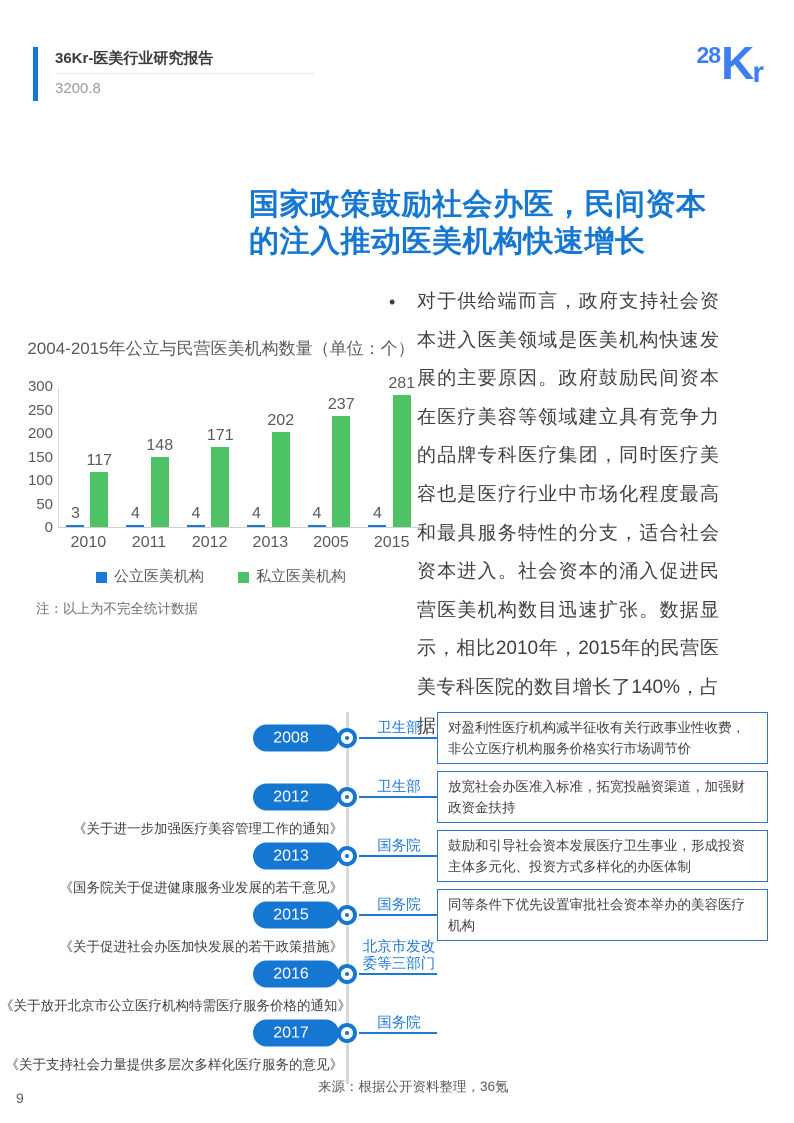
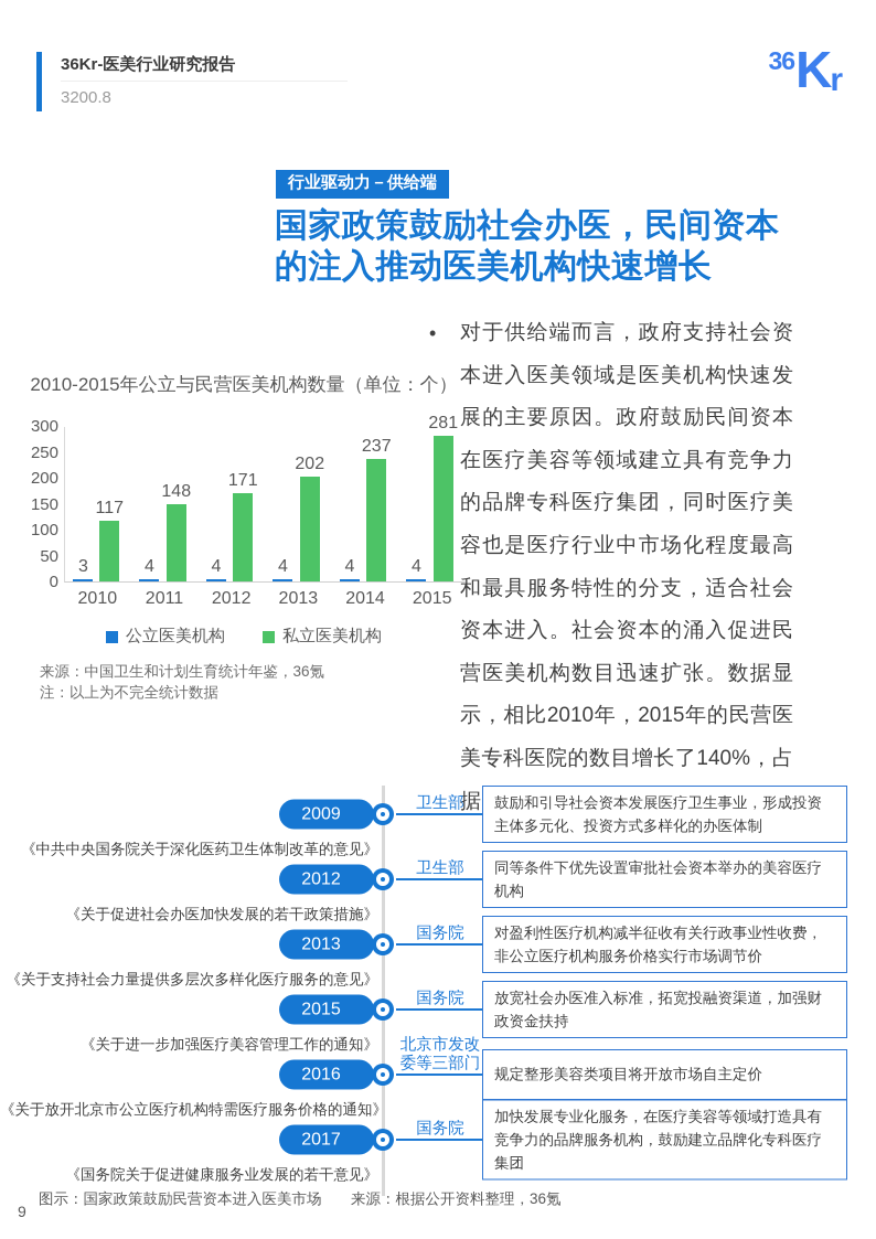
  36Kr-医美行业研究报告
  3200.8
- 28
+ 36
  K
  r
+ 行业驱动力－供给端
  国家政策鼓励社会办医，民间资本的注入推动医美机构快速增长
- 2004-2015年公立与民营医美机构数量（单位：个）
+ 2010-2015年公立与民营医美机构数量（单位：个）
  3
  117
  4
  148
  4
  171
  4
  202
  4
  237
  4
  281
  0
  50
  100
  150
  200
  250
  300
  2010
  2011
  2012
  2013
- 2005
+ 2014
  2015
  公立医美机构
  私立医美机构
+ 来源：中国卫生和计划生育统计年鉴，36氪
  注：以上为不完全统计数据
  •
  对于供给端而言，政府支持社会资本进入医美领域是医美机构快速发展的主要原因。政府鼓励民间资本在医疗美容等领域建立具有竞争力的品牌专科医疗集团，同时医疗美容也是医疗行业中市场化程度最高和最具服务特性的分支，适合社会资本进入。社会资本的涌入促进民营医美机构数目迅速扩张。数据显示，相比2010年，2015年的民营医美专科医院的数目增长了140%，占据
+ 《中共中央国务院关于深化医药卫生体制改革的意见》
- 2008
+ 2009
  卫生部
- 对盈利性医疗机构减半征收有关行政事业性收费，非公立医疗机构服务价格实行市场调节价
+ 鼓励和引导社会资本发展医疗卫生事业，形成投资主体多元化、投资方式多样化的办医体制
- 《关于进一步加强医疗美容管理工作的通知》
+ 《关于促进社会办医加快发展的若干政策措施》
  2012
  卫生部
- 放宽社会办医准入标准，拓宽投融资渠道，加强财政资金扶持
+ 同等条件下优先设置审批社会资本举办的美容医疗机构
- 《国务院关于促进健康服务业发展的若干意见》
+ 《关于支持社会力量提供多层次多样化医疗服务的意见》
  2013
  国务院
- 鼓励和引导社会资本发展医疗卫生事业，形成投资主体多元化、投资方式多样化的办医体制
+ 对盈利性医疗机构减半征收有关行政事业性收费，非公立医疗机构服务价格实行市场调节价
- 《关于促进社会办医加快发展的若干政策措施》
+ 《关于进一步加强医疗美容管理工作的通知》
  2015
  国务院
- 同等条件下优先设置审批社会资本举办的美容医疗机构
+ 放宽社会办医准入标准，拓宽投融资渠道，加强财政资金扶持
  《关于放开北京市公立医疗机构特需医疗服务价格的通知
  2016
  北京市发改委等三部门
+ 规定整形美容类项目将开放市场自主定价
- 《关于支持社会力量提供多层次多样化医疗服务的意见》
+ 《国务院关于促进健康服务业发展的若干意见》
  2017
  国务院
+ 加快发展专业化服务，在医疗美容等领域打造具有竞争力的品牌服务机构，鼓励建立品牌化专科医疗集团
+ 图示：国家政策鼓励民营资本进入医美市场
  来源：根据公开资料整理，36氪
  9
